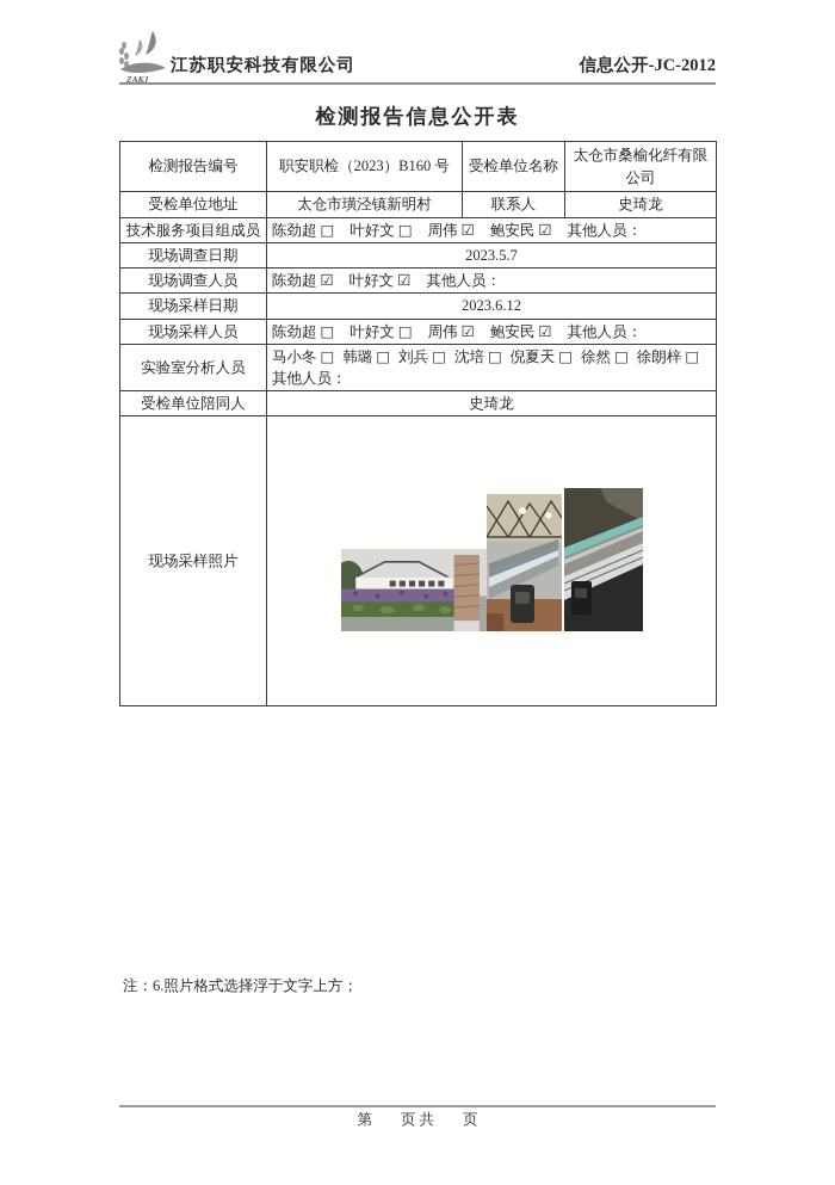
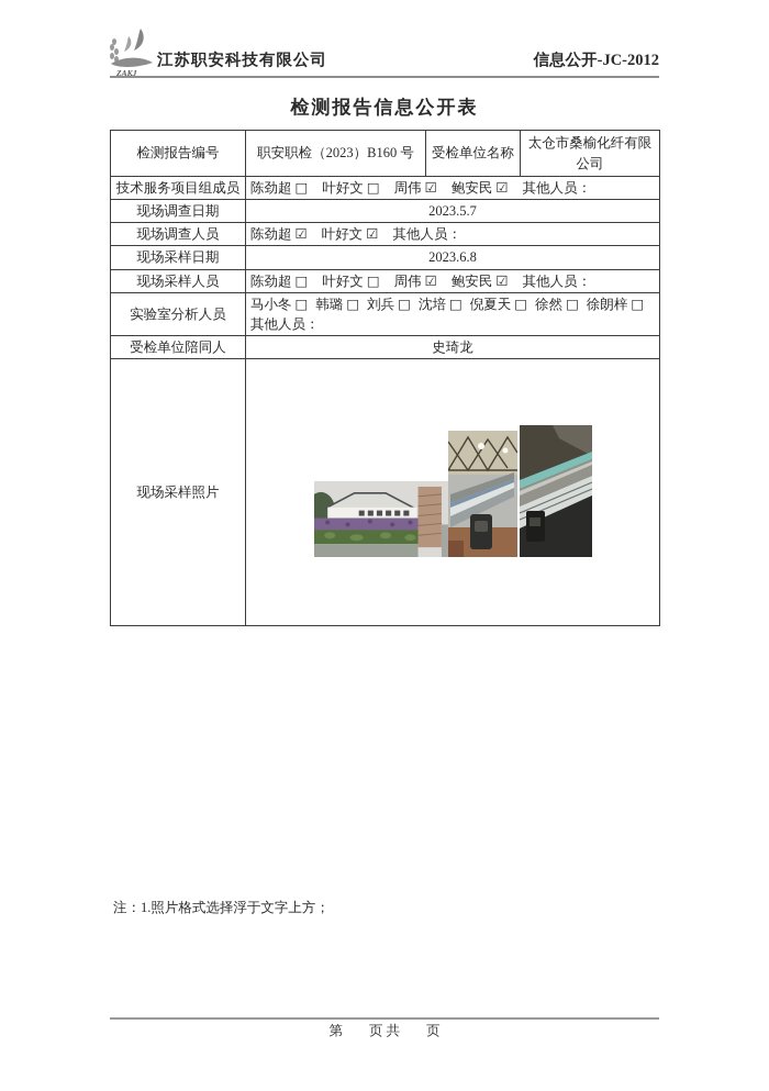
  ZAKJ
  江苏职安科技有限公司
  信息公开-JC-2012
  检测报告信息公开表
  检测报告编号	职安职检（2023）B160 号	受检单位名称	太仓市桑榆化纤有限公司
- 受检单位地址	太仓市璜泾镇新明村	联系人	史琦龙
  技术服务项目组成员	陈劲超 □ 叶好文 □ 周伟 ☑ 鲍安民 ☑ 其他人员：
  现场调查日期	2023.5.7
  现场调查人员	陈劲超 ☑ 叶好文 ☑ 其他人员：
- 现场采样日期	2023.6.12
+ 现场采样日期	2023.6.8
  现场采样人员	陈劲超 □ 叶好文 □ 周伟 ☑ 鲍安民 ☑ 其他人员：
  实验室分析人员	马小冬 □ 韩璐 □ 刘兵 □ 沈培 □ 倪夏天 □ 徐然 □ 徐朗梓 □ 其他人员：
  受检单位陪同人	史琦龙
  现场采样照片
- 注：6.照片格式选择浮于文字上方；
+ 注：1.照片格式选择浮于文字上方；
  第 页 共 页
